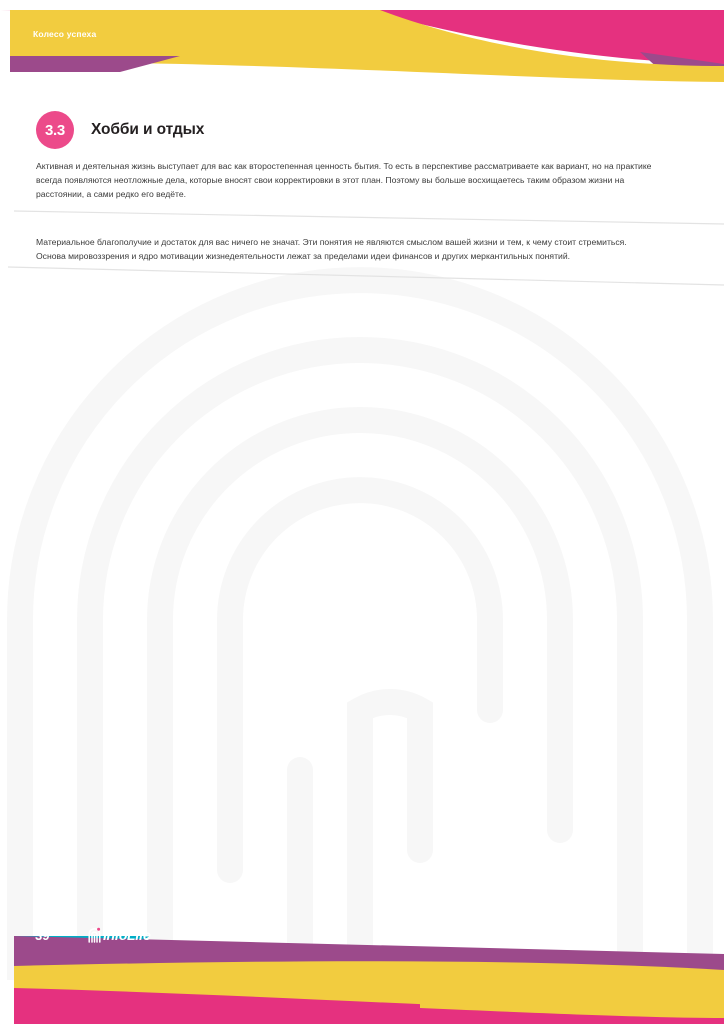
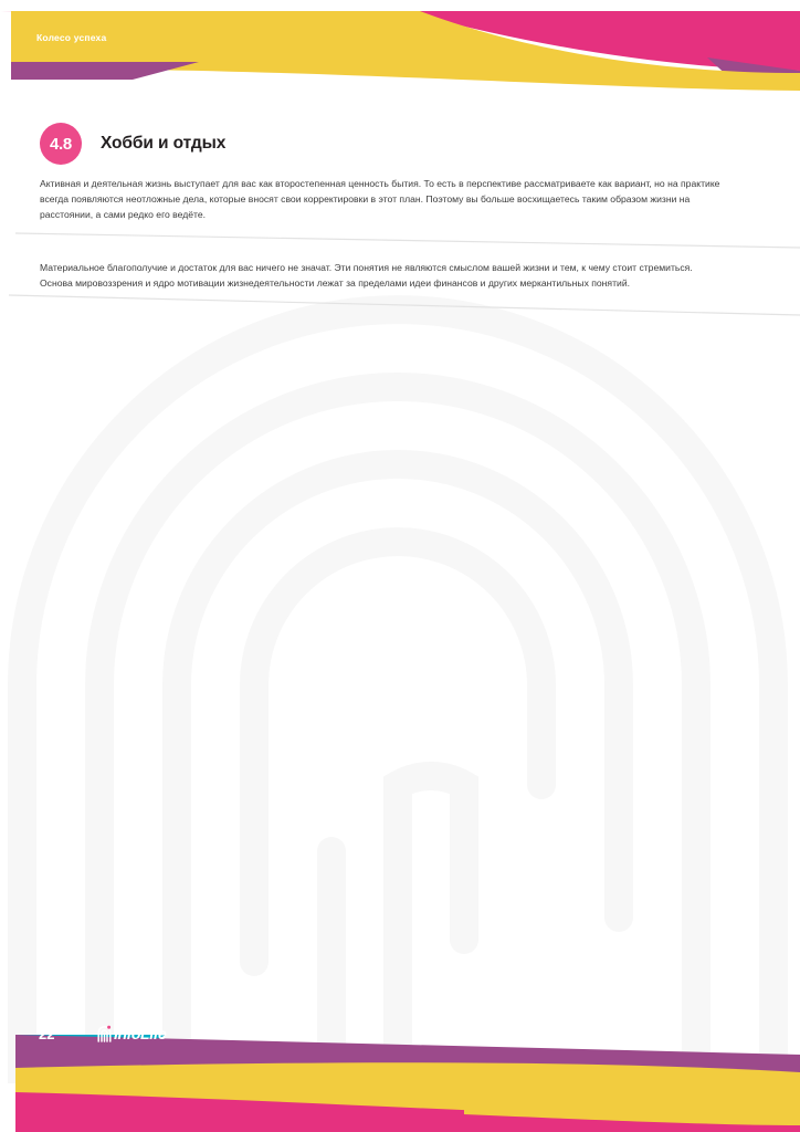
  Колесо успеха
- 3.3
+ 4.8
  Хобби и отдых
  Активная и деятельная жизнь выступает для вас как второстепенная ценность бытия. То есть в перспективе рассматриваете как вариант, но на практике всегда появляются неотложные дела, которые вносят свои корректировки в этот план. Поэтому вы больше восхищаетесь таким образом жизни на расстоянии, а сами редко его ведёте.
  Материальное благополучие и достаток для вас ничего не значат. Эти понятия не являются смыслом вашей жизни и тем, к чему стоит стремиться. Основа мировоззрения и ядро мотивации жизнедеятельности лежат за пределами идеи финансов и других меркантильных понятий.
- 39
+ 22
  InfoLife
